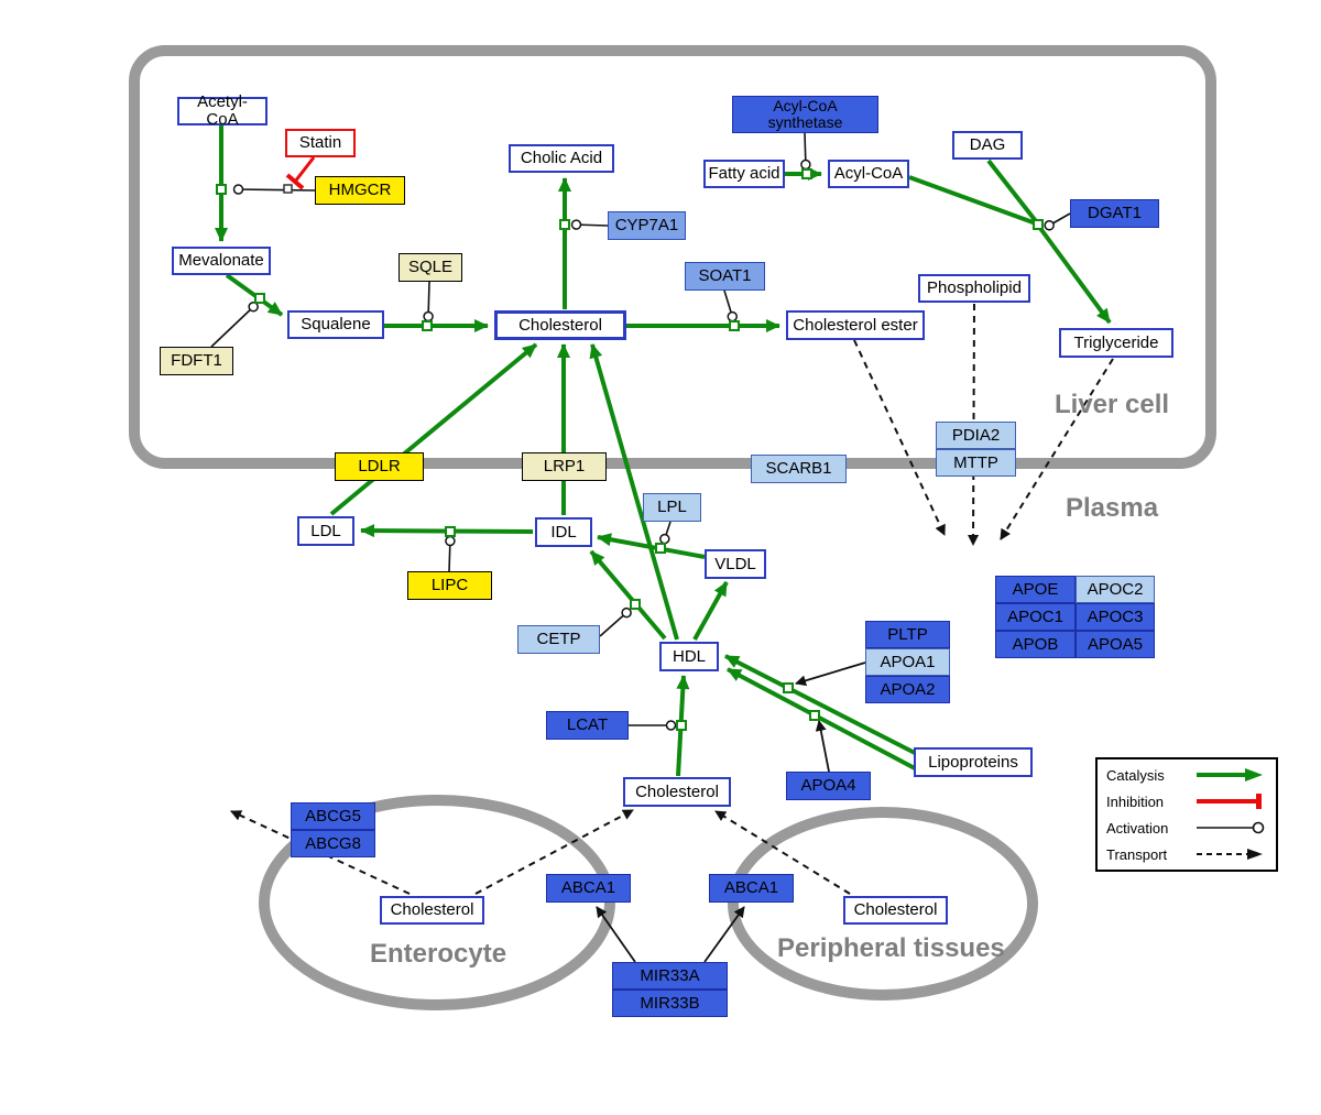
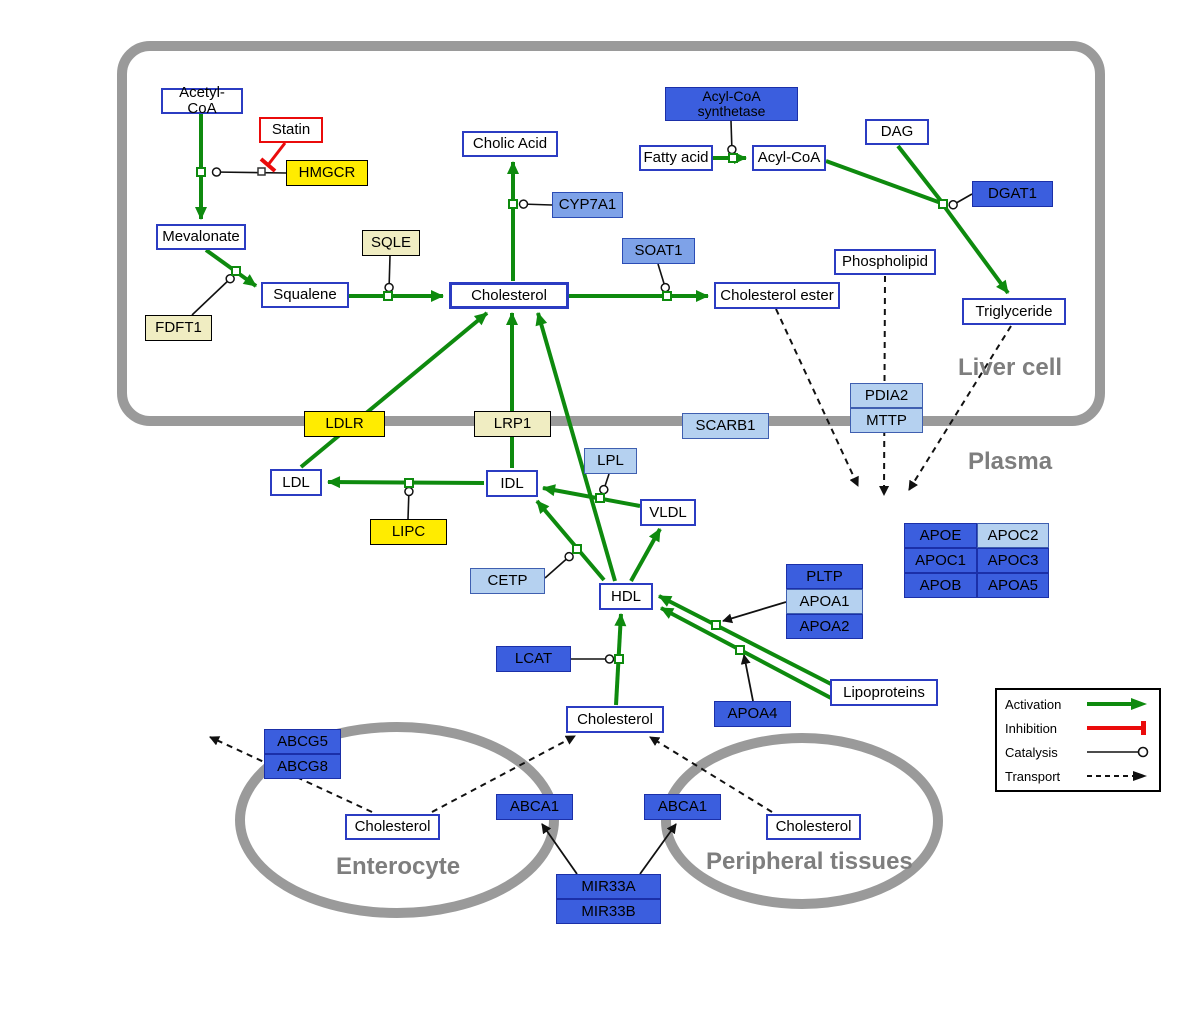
  Acetyl-CoA
  Statin
  Mevalonate
  Squalene
  Cholesterol
  Cholic Acid
  Fatty acid
  Acyl-CoA
  DAG
  Phospholipid
  Triglyceride
  Cholesterol ester
  LDL
  IDL
  VLDL
  HDL
  Cholesterol
  Lipoproteins
  Cholesterol
  Cholesterol
  HMGCR
  SQLE
  FDFT1
  CYP7A1
  SOAT1
  Acyl-CoA synthetase
  DGAT1
  PDIA2
  MTTP
  LDLR
  LRP1
  SCARB1
  LPL
  LIPC
  CETP
  LCAT
  PLTP
  APOA1
  APOA2
  APOE
  APOC2
  APOC1
  APOC3
  APOB
  APOA5
  APOA4
  ABCG5
  ABCG8
  ABCA1
  ABCA1
  MIR33A
  MIR33B
  Liver cell
  Plasma
  Enterocyte
  Peripheral tissues
- Catalysis
+ Activation
  Inhibition
- Activation
+ Catalysis
  Transport
